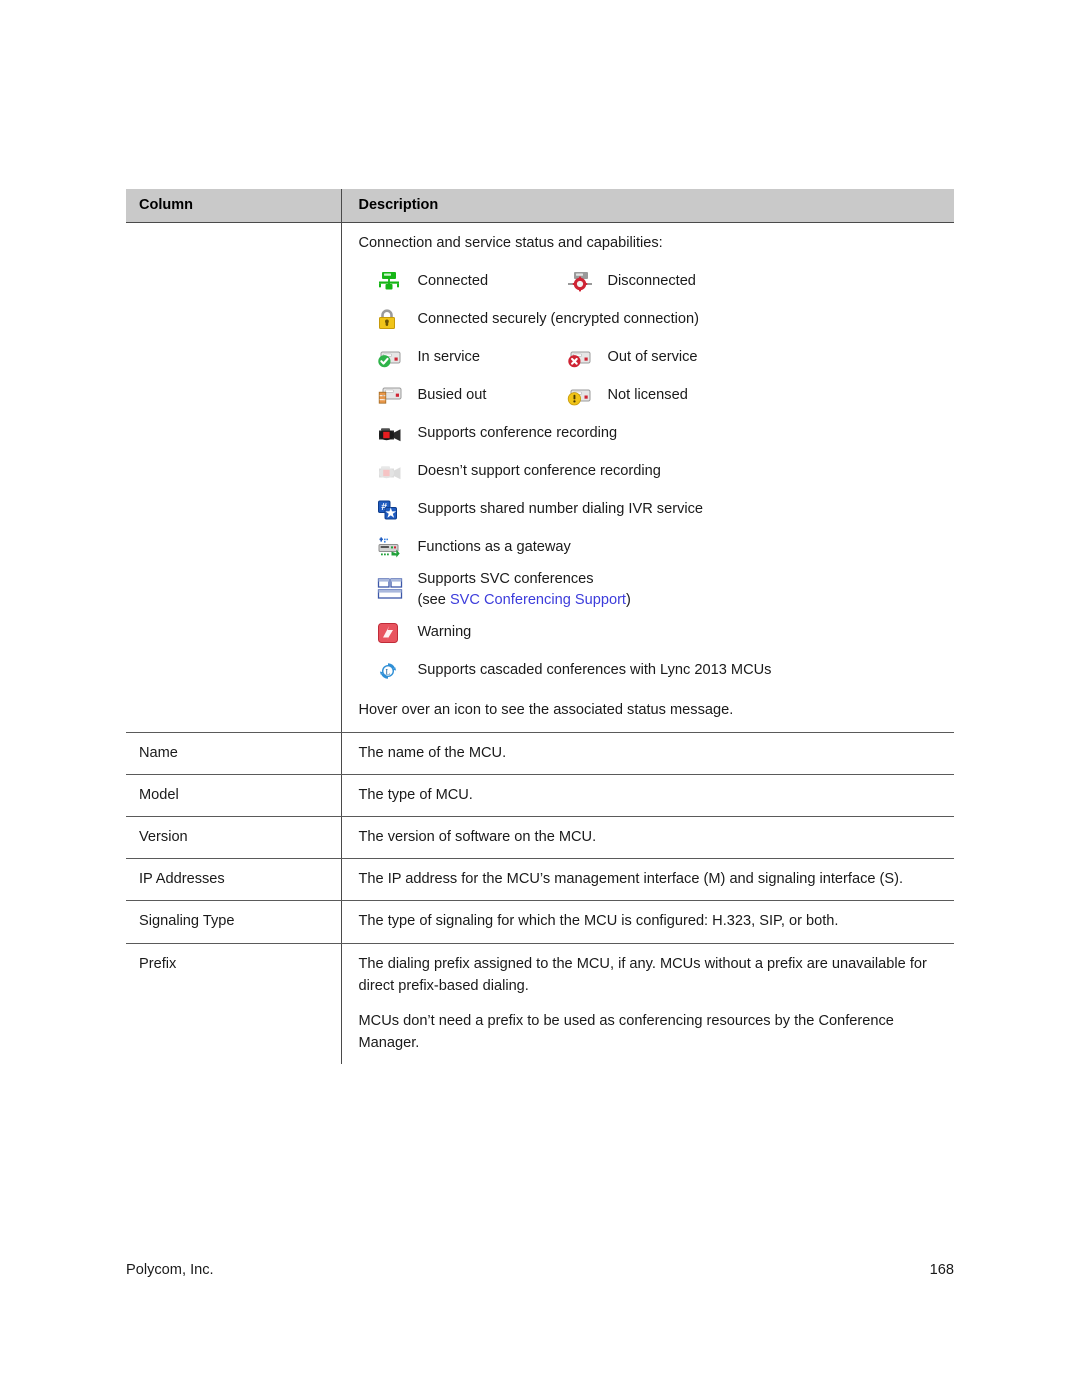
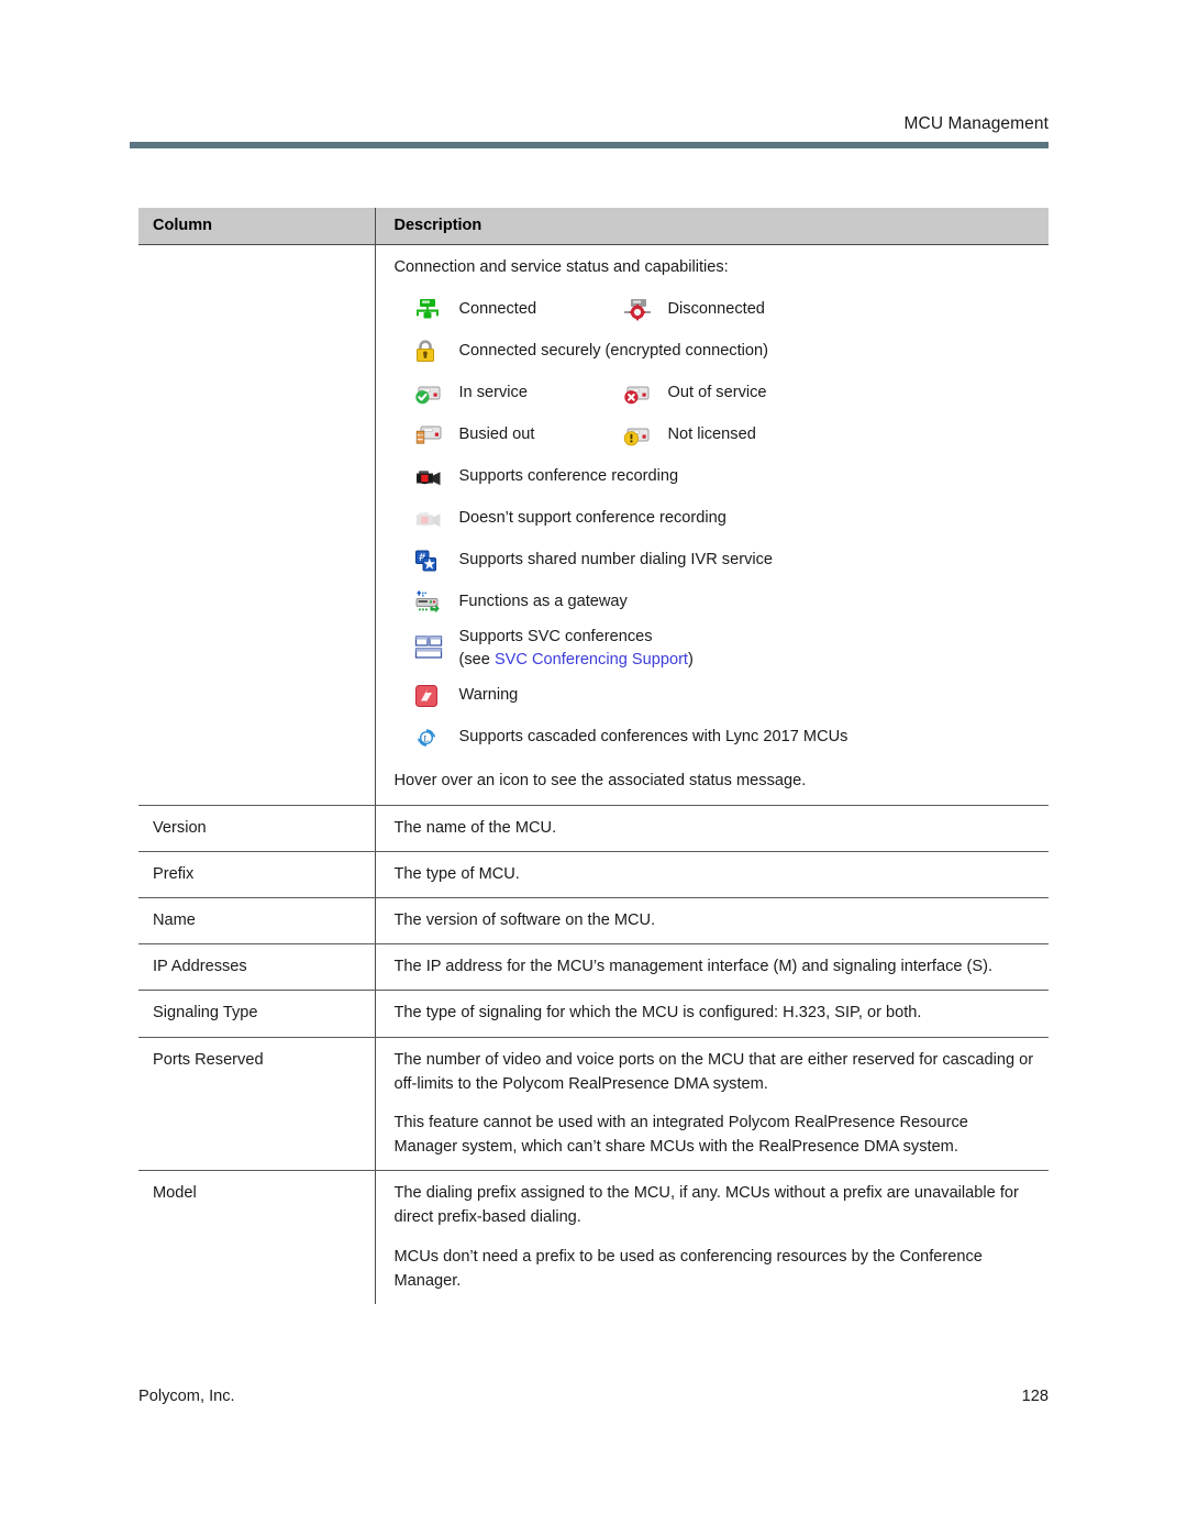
+ MCU Management
  Column	Description
- 	Connection and service status and capabilities: Connected Disconnected Connected securely (encrypted connection) In service Out of service Busied out Not licensed Supports conference recording Doesn’t support conference recording # ★ Supports shared number dialing IVR service Functions as a gateway Supports SVC conferences (see SVC Conferencing Support) Warning L Supports cascaded conferences with Lync 2013 MCUs Hover over an icon to see the associated status message.
+ 	Connection and service status and capabilities: Connected Disconnected Connected securely (encrypted connection) In service Out of service Busied out Not licensed Supports conference recording Doesn’t support conference recording # ★ Supports shared number dialing IVR service Functions as a gateway Supports SVC conferences (see SVC Conferencing Support) Warning L Supports cascaded conferences with Lync 2017 MCUs Hover over an icon to see the associated status message.
- Name	The name of the MCU.
+ Version	The name of the MCU.
- Model	The type of MCU.
+ Prefix	The type of MCU.
- Version	The version of software on the MCU.
+ Name	The version of software on the MCU.
  IP Addresses	The IP address for the MCU’s management interface (M) and signaling interface (S).
  Signaling Type	The type of signaling for which the MCU is configured: H.323, SIP, or both.
+ Ports Reserved	The number of video and voice ports on the MCU that are either reserved for cascading or off-limits to the Polycom RealPresence DMA system. This feature cannot be used with an integrated Polycom RealPresence Resource Manager system, which can’t share MCUs with the RealPresence DMA system.
- Prefix	The dialing prefix assigned to the MCU, if any. MCUs without a prefix are unavailable for direct prefix-based dialing. MCUs don’t need a prefix to be used as conferencing resources by the Conference Manager.
+ Model	The dialing prefix assigned to the MCU, if any. MCUs without a prefix are unavailable for direct prefix-based dialing. MCUs don’t need a prefix to be used as conferencing resources by the Conference Manager.
  Polycom, Inc.
- 168
+ 128
